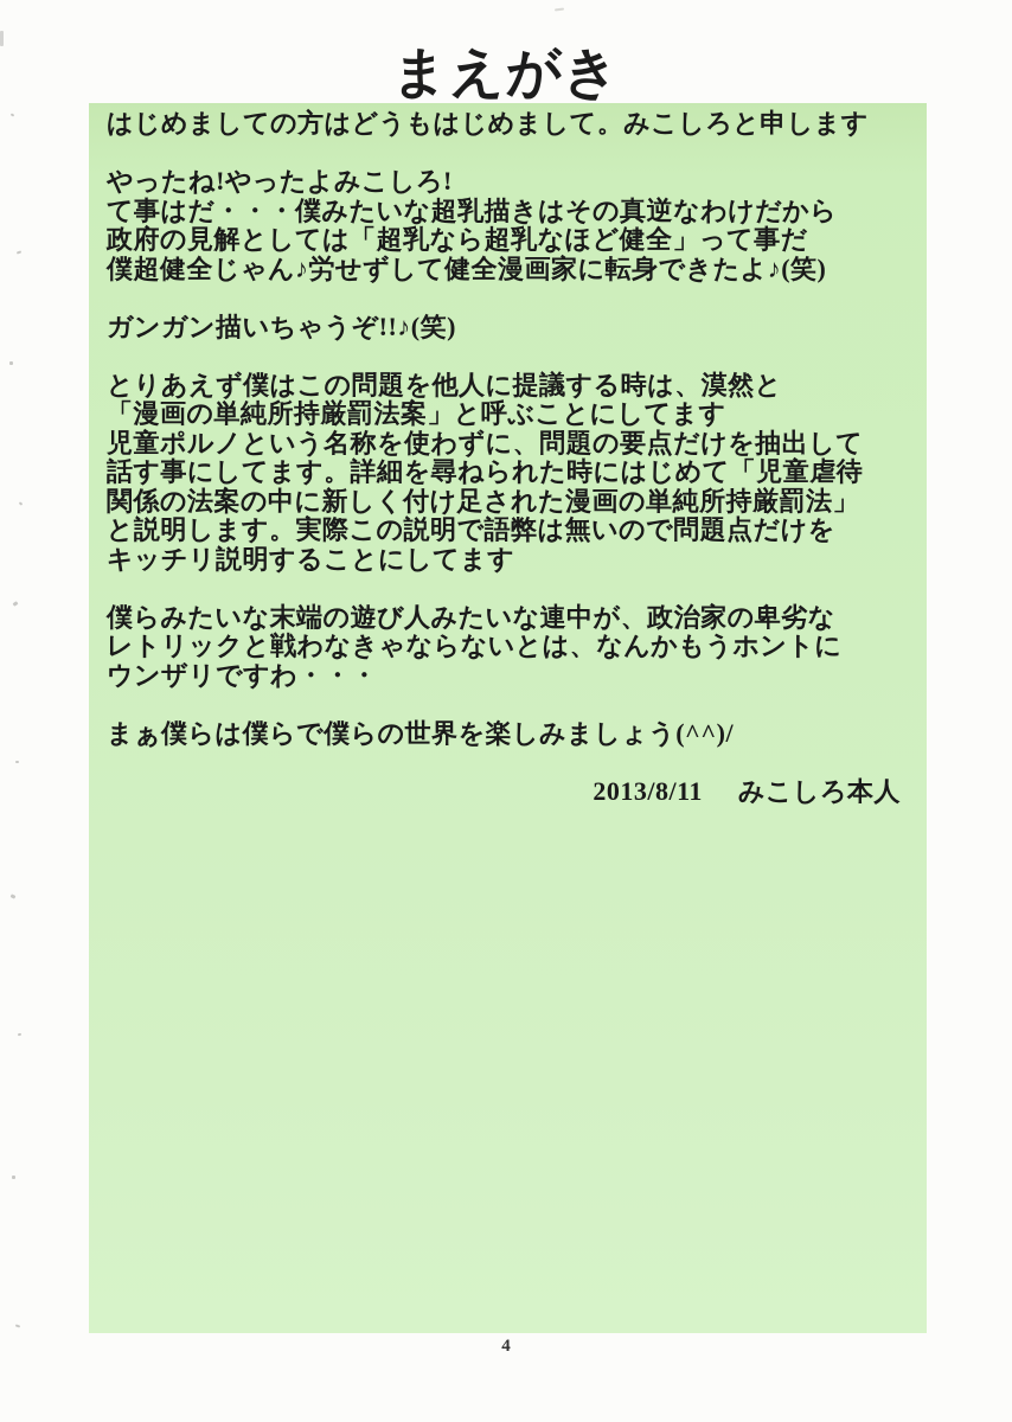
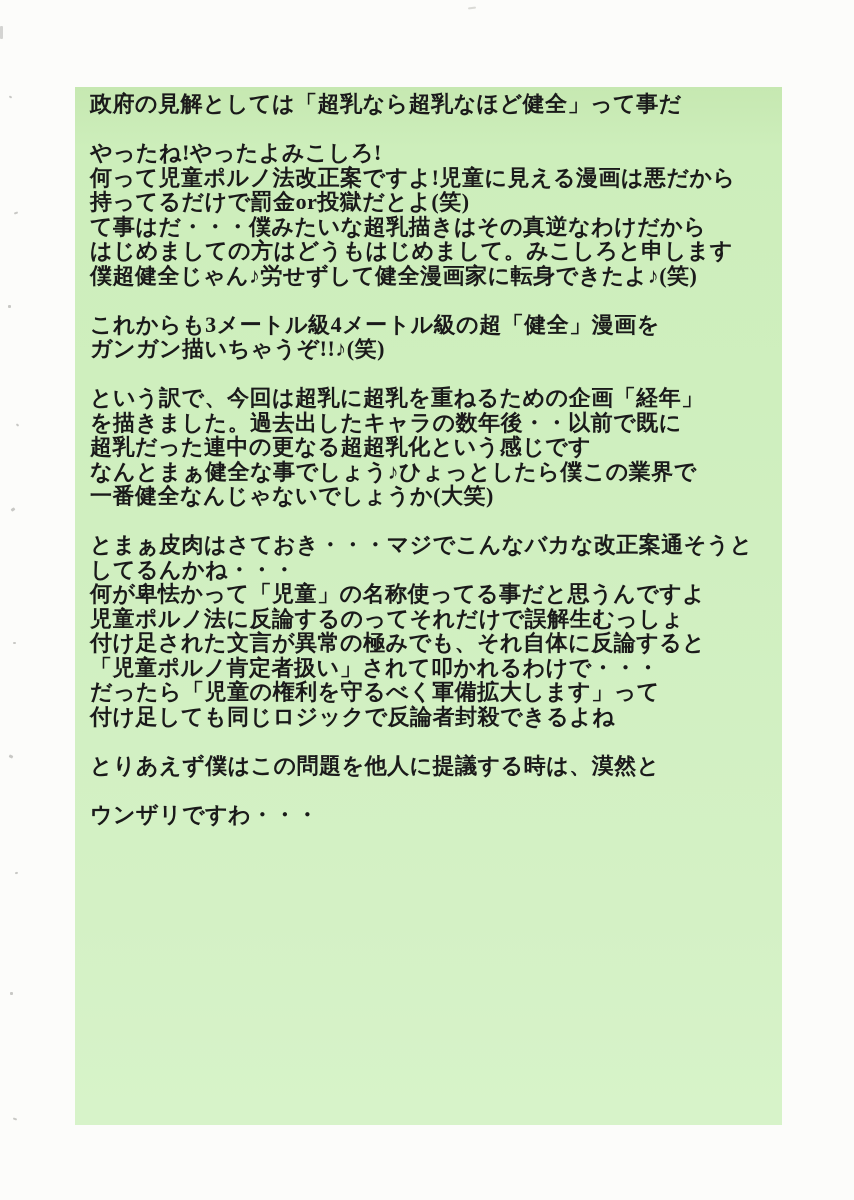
- まえがき
- はじめましての方はどうもはじめまして。みこしろと申します
+ 政府の見解としては「超乳なら超乳なほど健全」って事だ
  やったね!やったよみこしろ!
+ 何って児童ポルノ法改正案ですよ!児童に見える漫画は悪だから
+ 持ってるだけで罰金or投獄だとよ(笑)
  て事はだ・・・僕みたいな超乳描きはその真逆なわけだから
- 政府の見解としては「超乳なら超乳なほど健全」って事だ
+ はじめましての方はどうもはじめまして。みこしろと申します
  僕超健全じゃん♪労せずして健全漫画家に転身できたよ♪(笑)
+ これからも3メートル級4メートル級の超「健全」漫画を
  ガンガン描いちゃうぞ!!♪(笑)
+ という訳で、今回は超乳に超乳を重ねるための企画「経年」
+ を描きました。過去出したキャラの数年後・・以前で既に
+ 超乳だった連中の更なる超超乳化という感じです
+ なんとまぁ健全な事でしょう♪ひょっとしたら僕この業界で
+ 一番健全なんじゃないでしょうか(大笑)
+ とまぁ皮肉はさておき・・・マジでこんなバカな改正案通そうと
+ してるんかね・・・
+ 何が卑怯かって「児童」の名称使ってる事だと思うんですよ
+ 児童ポルノ法に反論するのってそれだけで誤解生むっしょ
+ 付け足された文言が異常の極みでも、それ自体に反論すると
+ 「児童ポルノ肯定者扱い」されて叩かれるわけで・・・
+ だったら「児童の権利を守るべく軍備拡大します」って
+ 付け足しても同じロジックで反論者封殺できるよね
  とりあえず僕はこの問題を他人に提議する時は、漠然と
- 「漫画の単純所持厳罰法案」と呼ぶことにしてます
- 児童ポルノという名称を使わずに、問題の要点だけを抽出して
- 話す事にしてます。詳細を尋ねられた時にはじめて「児童虐待
- 関係の法案の中に新しく付け足された漫画の単純所持厳罰法」
- と説明します。実際この説明で語弊は無いので問題点だけを
- キッチリ説明することにしてます
- 僕らみたいな末端の遊び人みたいな連中が、政治家の卑劣な
- レトリックと戦わなきゃならないとは、なんかもうホントに
  ウンザリですわ・・・
- まぁ僕らは僕らで僕らの世界を楽しみましょう(^^)/
- 2013/8/11 みこしろ本人
- 4
